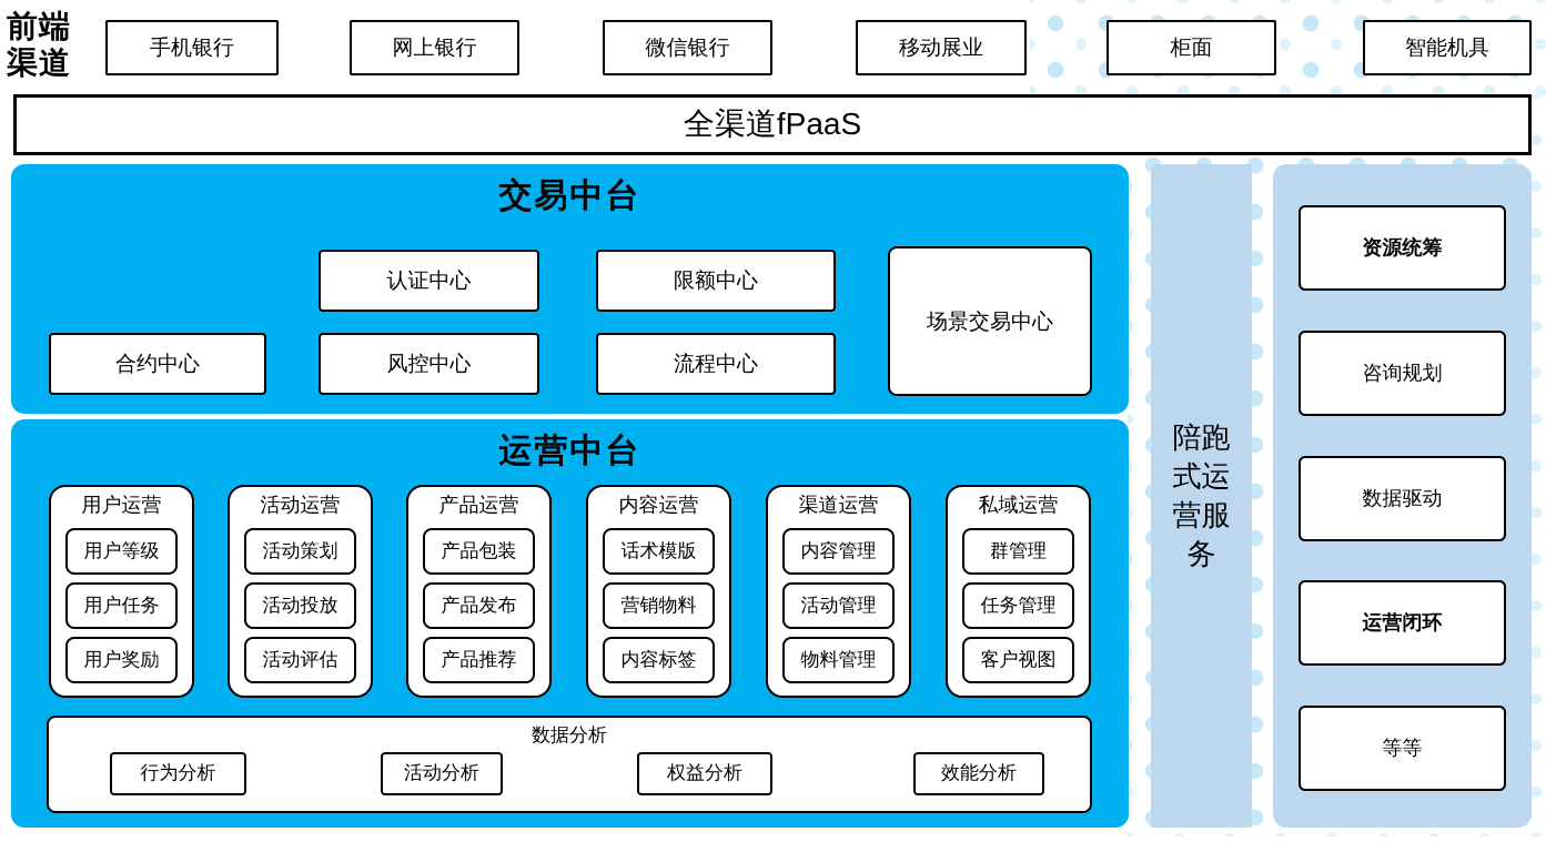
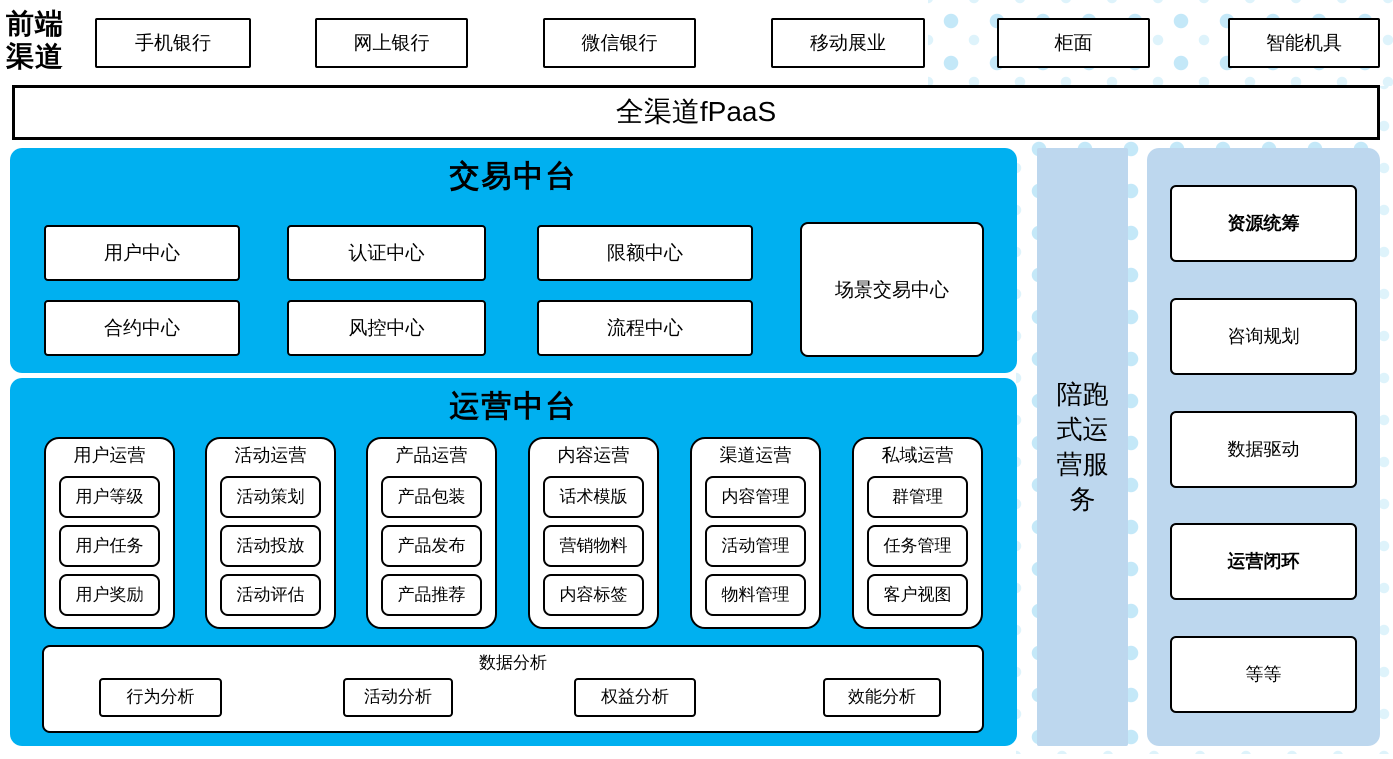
  前端渠道
  手机银行
  网上银行
  微信银行
  移动展业
  柜面
  智能机具
  全渠道fPaaS
  交易中台
+ 用户中心
  认证中心
  限额中心
  合约中心
  风控中心
  流程中心
  场景交易中心
  运营中台
  用户运营
  用户等级
  用户任务
  用户奖励
  活动运营
  活动策划
  活动投放
  活动评估
  产品运营
  产品包装
  产品发布
  产品推荐
  内容运营
  话术模版
  营销物料
  内容标签
  渠道运营
  内容管理
  活动管理
  物料管理
  私域运营
  群管理
  任务管理
  客户视图
  数据分析
  行为分析
  活动分析
  权益分析
  效能分析
  陪跑式运营服务
  资源统筹
  咨询规划
  数据驱动
  运营闭环
  等等
